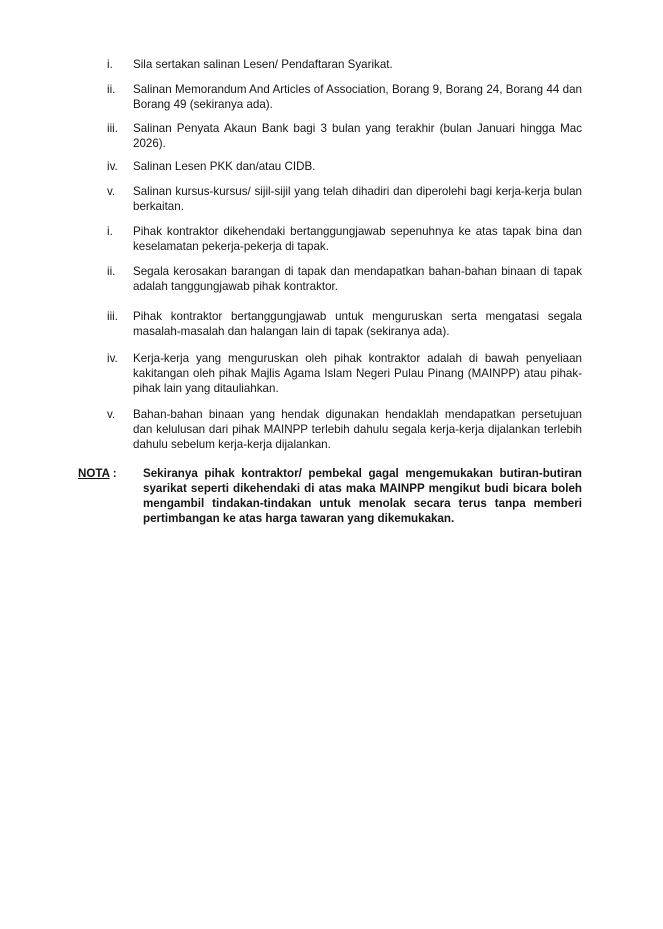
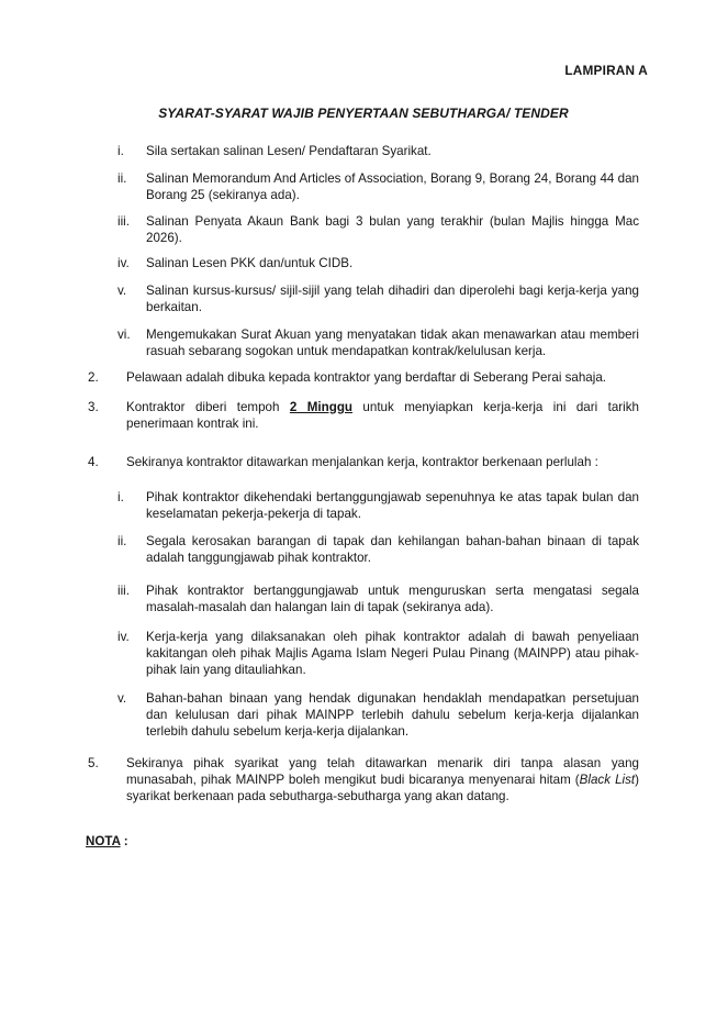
+ LAMPIRAN A
+ SYARAT-SYARAT WAJIB PENYERTAAN SEBUTHARGA/ TENDER
  i.
  Sila sertakan salinan Lesen/ Pendaftaran Syarikat.
  ii.
- Salinan Memorandum And Articles of Association, Borang 9, Borang 24, Borang 44 dan Borang 49 (sekiranya ada).
+ Salinan Memorandum And Articles of Association, Borang 9, Borang 24, Borang 44 dan Borang 25 (sekiranya ada).
  iii.
- Salinan Penyata Akaun Bank bagi 3 bulan yang terakhir (bulan Januari hingga Mac 2026).
+ Salinan Penyata Akaun Bank bagi 3 bulan yang terakhir (bulan Majlis hingga Mac 2026).
  iv.
- Salinan Lesen PKK dan/atau CIDB.
+ Salinan Lesen PKK dan/untuk CIDB.
  v.
- Salinan kursus-kursus/ sijil-sijil yang telah dihadiri dan diperolehi bagi kerja-kerja bulan berkaitan.
+ Salinan kursus-kursus/ sijil-sijil yang telah dihadiri dan diperolehi bagi kerja-kerja yang berkaitan.
+ vi.
+ Mengemukakan Surat Akuan yang menyatakan tidak akan menawarkan atau memberi rasuah sebarang sogokan untuk mendapatkan kontrak/kelulusan kerja.
+ 2.
+ Pelawaan adalah dibuka kepada kontraktor yang berdaftar di Seberang Perai sahaja.
+ 3.
+ Kontraktor diberi tempoh 2 Minggu untuk menyiapkan kerja-kerja ini dari tarikh penerimaan kontrak ini.
+ 4.
+ Sekiranya kontraktor ditawarkan menjalankan kerja, kontraktor berkenaan perlulah :
  i.
- Pihak kontraktor dikehendaki bertanggungjawab sepenuhnya ke atas tapak bina dan keselamatan pekerja-pekerja di tapak.
+ Pihak kontraktor dikehendaki bertanggungjawab sepenuhnya ke atas tapak bulan dan keselamatan pekerja-pekerja di tapak.
  ii.
- Segala kerosakan barangan di tapak dan mendapatkan bahan-bahan binaan di tapak adalah tanggungjawab pihak kontraktor.
+ Segala kerosakan barangan di tapak dan kehilangan bahan-bahan binaan di tapak adalah tanggungjawab pihak kontraktor.
  iii.
  Pihak kontraktor bertanggungjawab untuk menguruskan serta mengatasi segala masalah-masalah dan halangan lain di tapak (sekiranya ada).
  iv.
- Kerja-kerja yang menguruskan oleh pihak kontraktor adalah di bawah penyeliaan kakitangan oleh pihak Majlis Agama Islam Negeri Pulau Pinang (MAINPP) atau pihak-pihak lain yang ditauliahkan.
+ Kerja-kerja yang dilaksanakan oleh pihak kontraktor adalah di bawah penyeliaan kakitangan oleh pihak Majlis Agama Islam Negeri Pulau Pinang (MAINPP) atau pihak-pihak lain yang ditauliahkan.
  v.
- Bahan-bahan binaan yang hendak digunakan hendaklah mendapatkan persetujuan dan kelulusan dari pihak MAINPP terlebih dahulu segala kerja-kerja dijalankan terlebih dahulu sebelum kerja-kerja dijalankan.
+ Bahan-bahan binaan yang hendak digunakan hendaklah mendapatkan persetujuan dan kelulusan dari pihak MAINPP terlebih dahulu sebelum kerja-kerja dijalankan terlebih dahulu sebelum kerja-kerja dijalankan.
+ 5.
+ Sekiranya pihak syarikat yang telah ditawarkan menarik diri tanpa alasan yang munasabah, pihak MAINPP boleh mengikut budi bicaranya menyenarai hitam (Black List) syarikat berkenaan pada sebutharga-sebutharga yang akan datang.
  NOTA :
- Sekiranya pihak kontraktor/ pembekal gagal mengemukakan butiran-butiran syarikat seperti dikehendaki di atas maka MAINPP mengikut budi bicara boleh mengambil tindakan-tindakan untuk menolak secara terus tanpa memberi pertimbangan ke atas harga tawaran yang dikemukakan.
